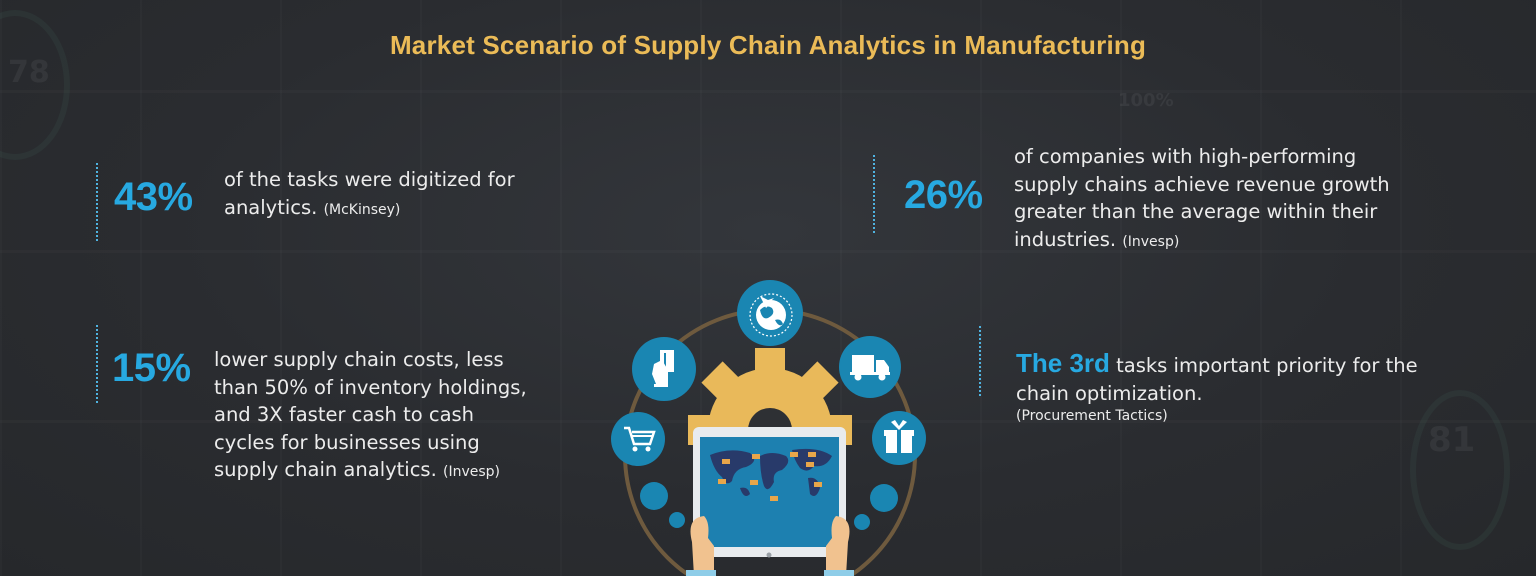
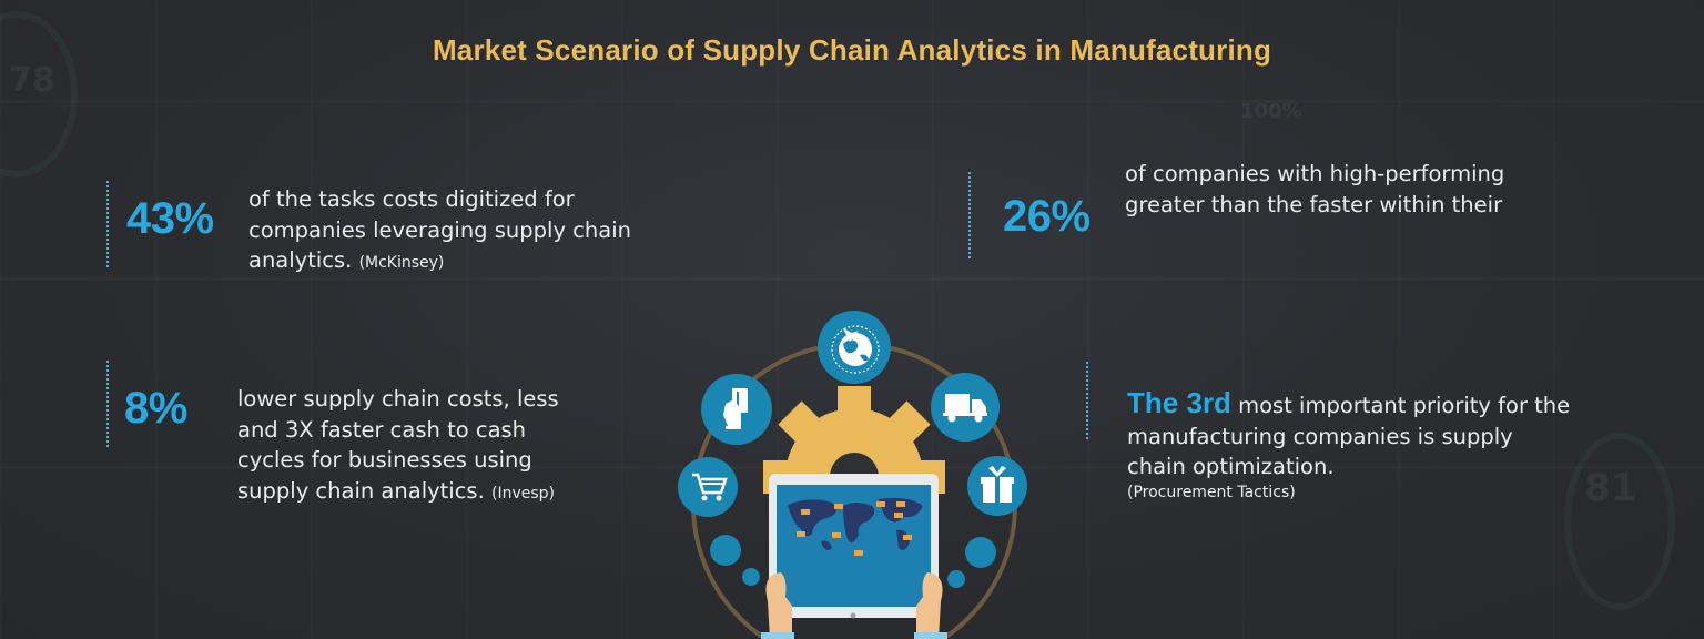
  Market Scenario of Supply Chain Analytics in Manufacturing
  43%
- of the tasks were digitized for
+ of the tasks costs digitized for
+ companies leveraging supply chain
  analytics. (McKinsey)
- 15%
+ 8%
  lower supply chain costs, less
- than 50% of inventory holdings,
  and 3X faster cash to cash
  cycles for businesses using
  supply chain analytics. (Invesp)
  26%
  of companies with high-performing
- supply chains achieve revenue growth
- greater than the average within their
+ greater than the faster within their
- industries. (Invesp)
- The 3rd tasks important priority for the
+ The 3rd most important priority for the
+ manufacturing companies is supply
  chain optimization.
  (Procurement Tactics)
